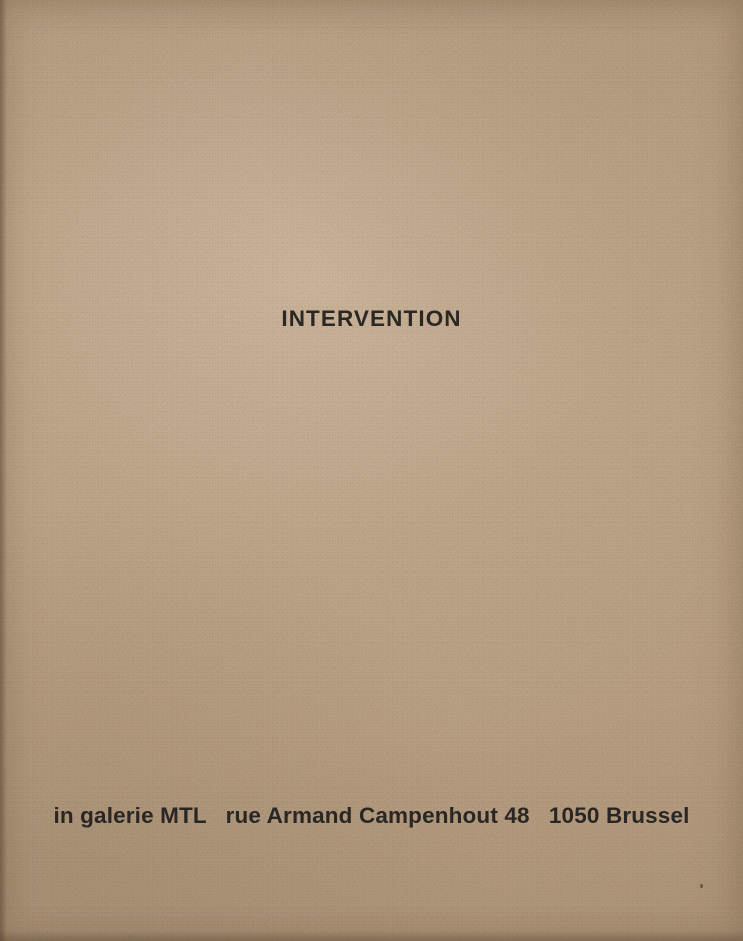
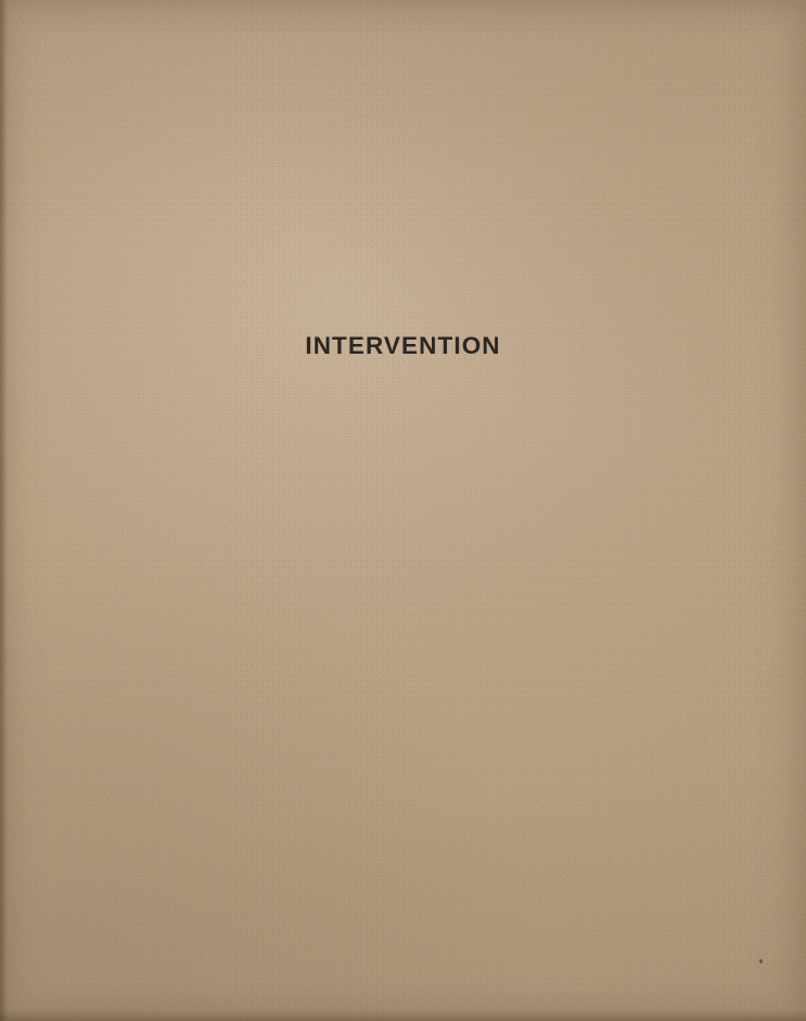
  INTERVENTION
- in galerie MTL rue Armand Campenhout 48 1050 Brussel
